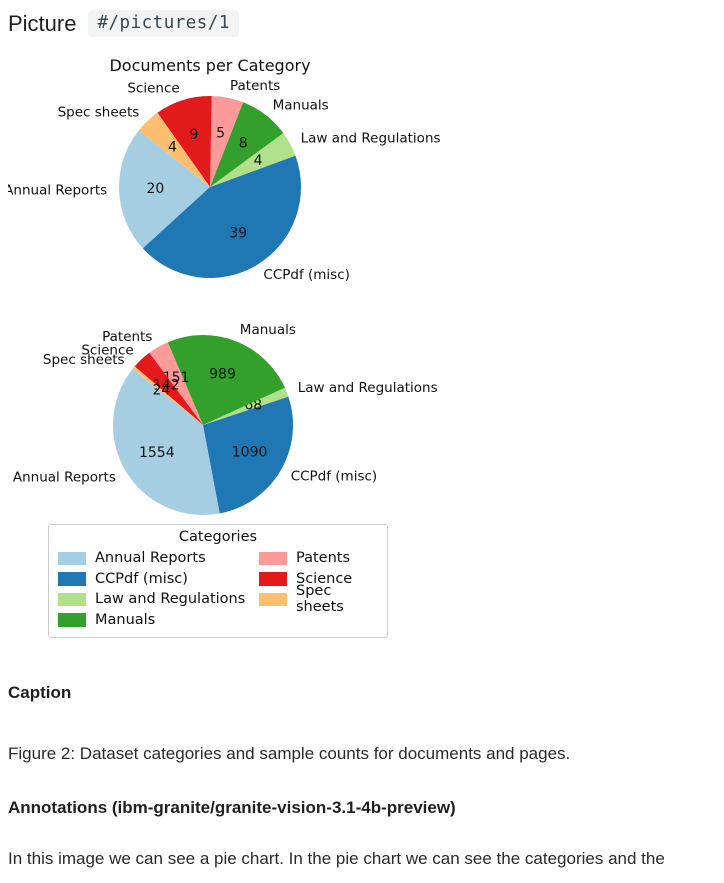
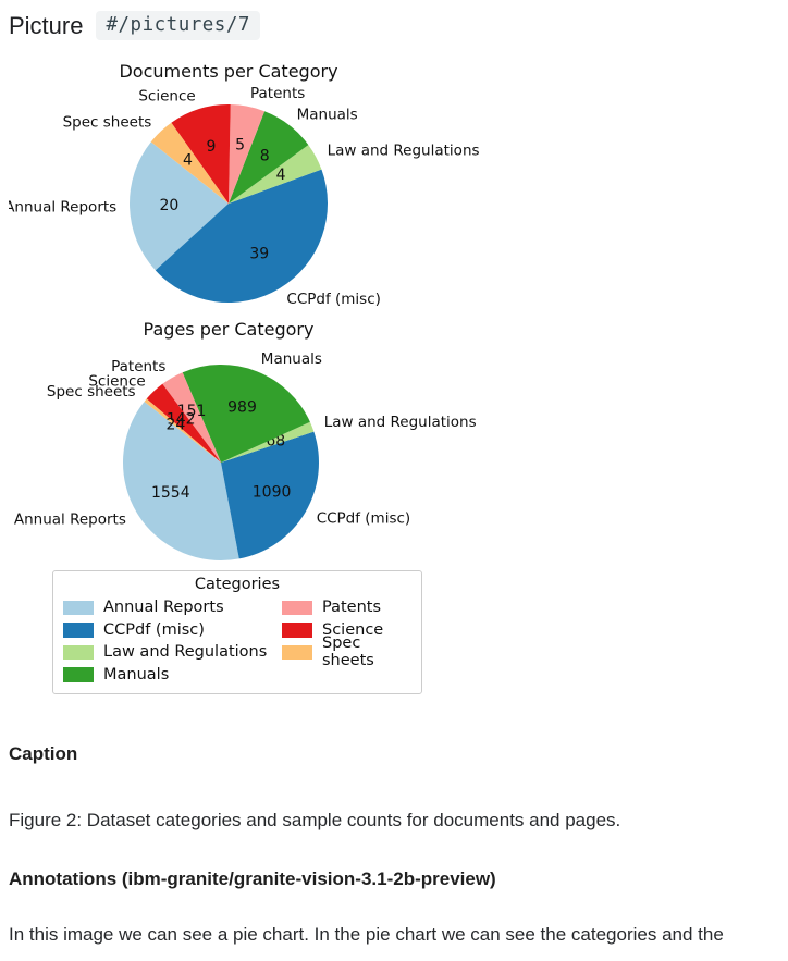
  Picture
- #/pictures/1
+ #/pictures/7
  Documents per Category
  20
  Annual Reports
  39
  CCPdf (misc)
  4
  Law and Regulations
  8
  Manuals
  5
  Patents
  9
  Science
  4
  Spec sheets
+ Pages per Category
  1554
  Annual Reports
  1090
  CCPdf (misc)
  68
  Law and Regulations
  989
  Manuals
  Patents
  142
  Science
  24
  Spec sheets
  Categories
  Annual Reports
  CCPdf (misc)
  Law and Regulations
  Manuals
  Patents
  Science
  Spec sheets
  Caption
  Figure 2: Dataset categories and sample counts for documents and pages.
- Annotations (ibm-granite/granite-vision-3.1-4b-preview)
+ Annotations (ibm-granite/granite-vision-3.1-2b-preview)
